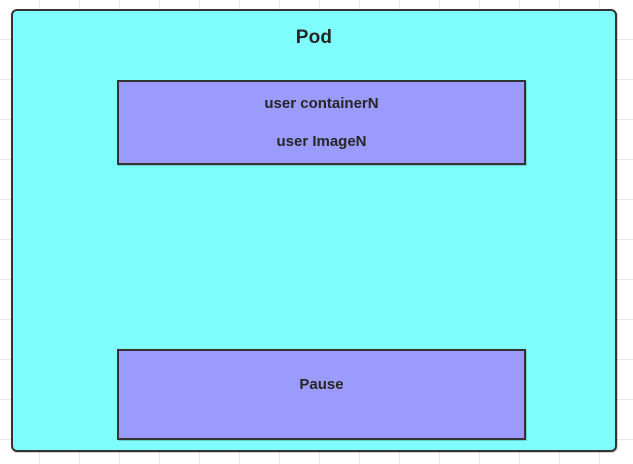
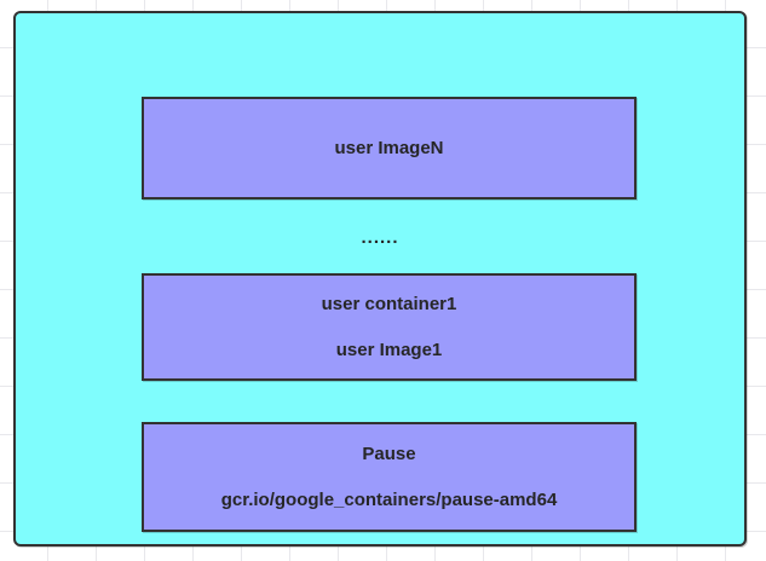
- Pod
- user containerN
  user ImageN
+ ......
+ user container1
+ user Image1
  Pause
+ gcr.io/google_containers/pause-amd64
